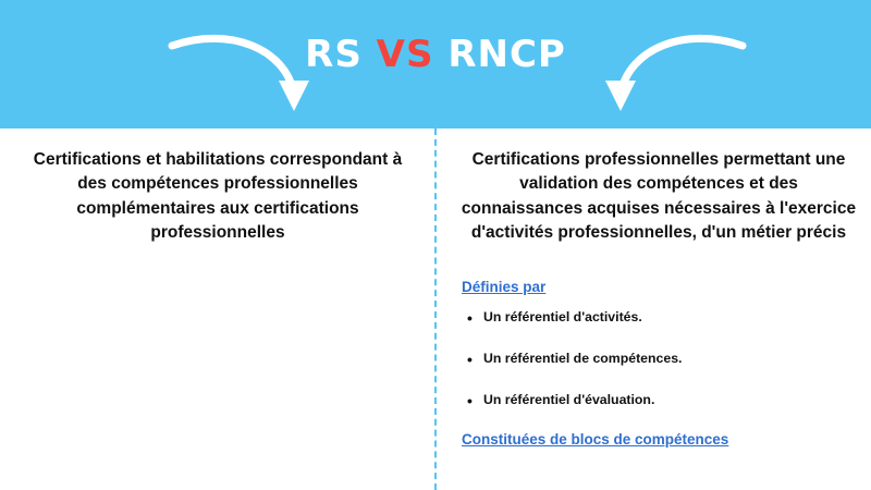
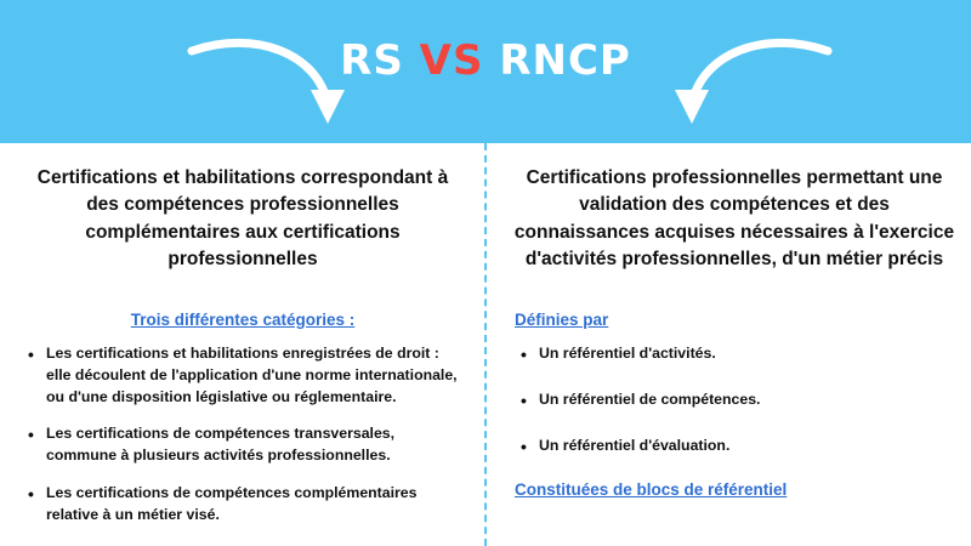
  RS VS RNCP
  Certifications et habilitations correspondant à des compétences professionnelles complémentaires aux certifications professionnelles
+ Trois différentes catégories :
+ Les certifications et habilitations enregistrées de droit : elle découlent de l'application d'une norme internationale, ou d'une disposition législative ou réglementaire.
+ Les certifications de compétences transversales, commune à plusieurs activités professionnelles.
+ Les certifications de compétences complémentaires relative à un métier visé.
  Certifications professionnelles permettant une validation des compétences et des connaissances acquises nécessaires à l'exercice d'activités professionnelles, d'un métier précis
  Définies par
  Un référentiel d'activités.
  Un référentiel de compétences.
  Un référentiel d'évaluation.
- Constituées de blocs de compétences
+ Constituées de blocs de référentiel
